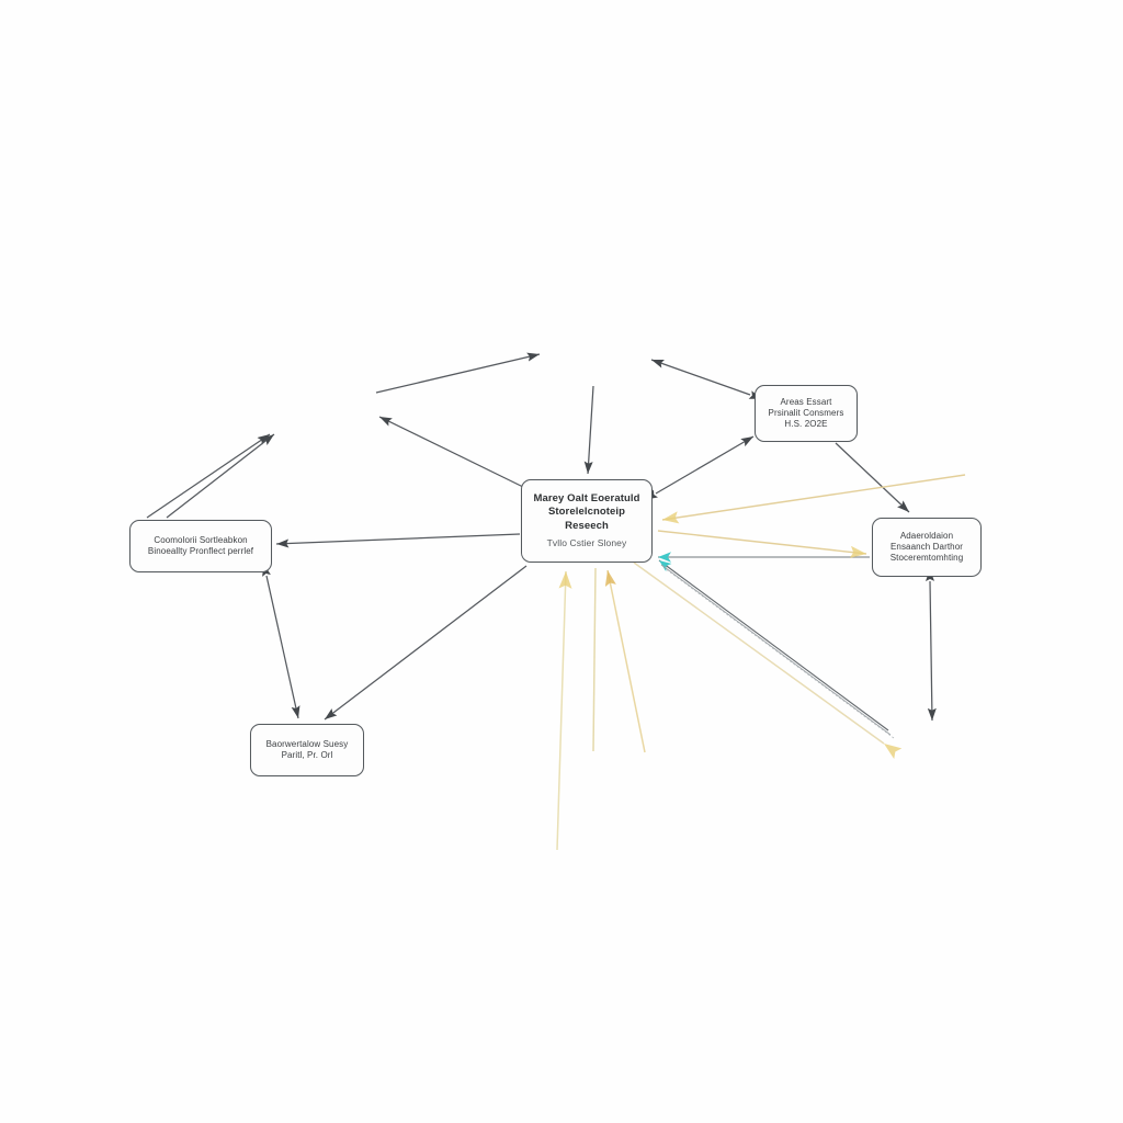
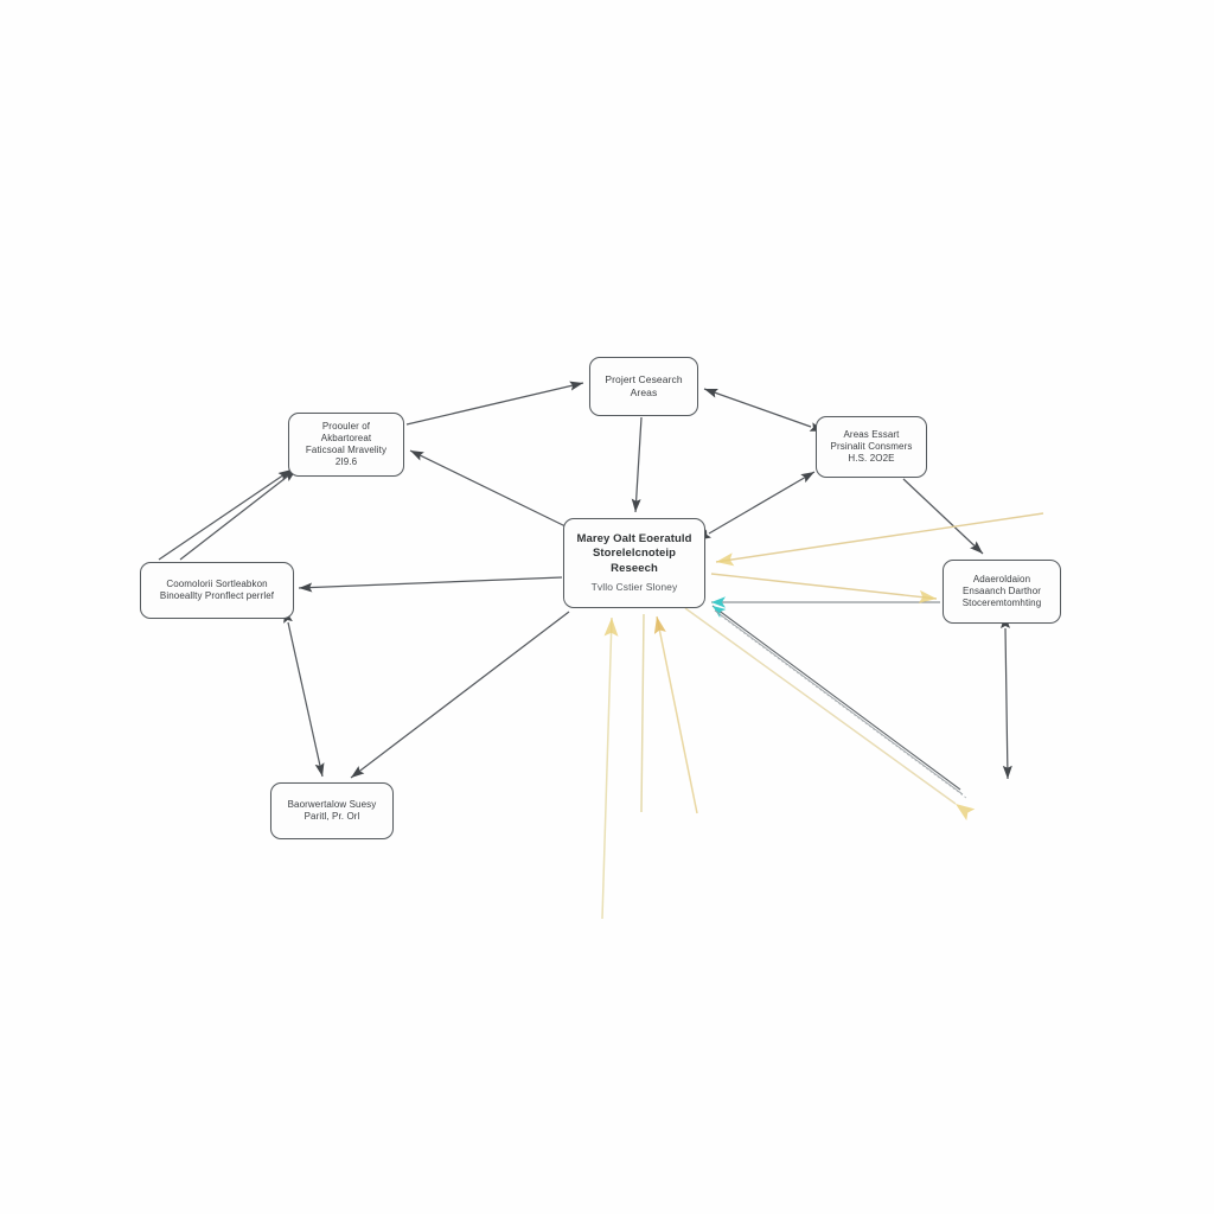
+ Projert Cesearch
+ Areas
+ Proouler of
+ Akbartoreat
+ Faticsoal Mravelity
+ 2I9.6
  Areas Essart
  Prsinalit Consmers
  H.S. 2O2E
  Marey Oalt Eoeratuld
  Storelelcnoteip
  Reseech
  Tvllo Cstier Sloney
  Coomolorii Sortleabkon
  Binoeallty Pronflect perrlef
  Adaeroldaion
  Ensaanch Darthor
  Stoceremtomhting
  Baorwertalow Suesy
  Paritl, Pr. Orl
